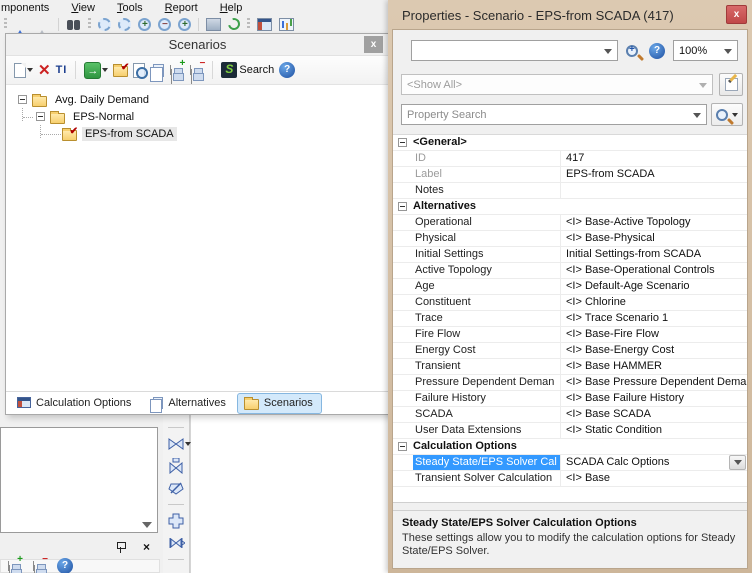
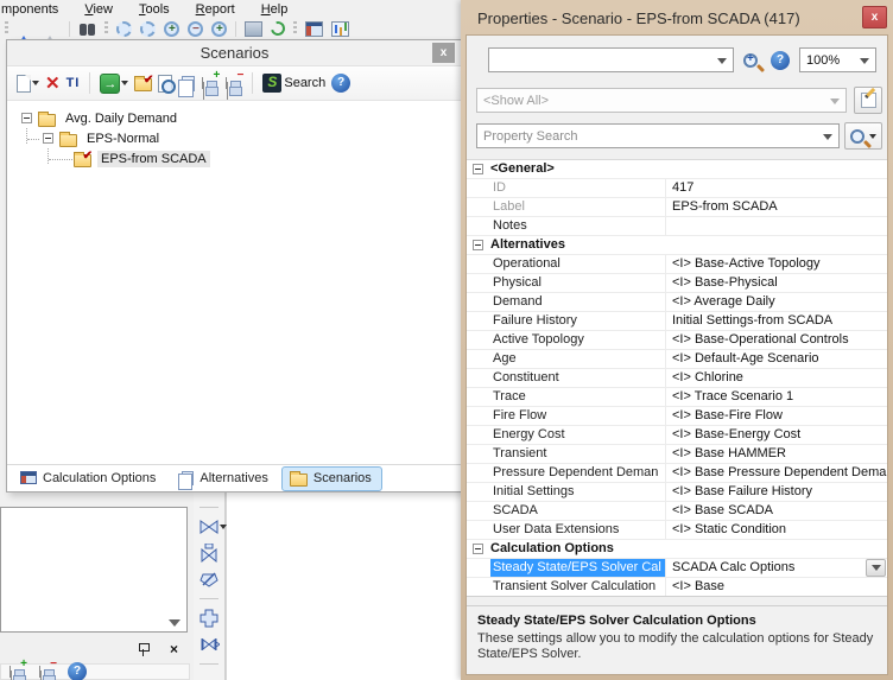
  mponents
  View
  Tools
  Report
  Help
  +
  −
  +
  ×
  +
  −
  ?
  Scenarios
  x
  ✕
  TI
  →
  +
  −
  S
  Search
  ?
  Avg. Daily Demand
  EPS-Normal
  EPS-from SCADA
  Calculation Options
  Alternatives
  Scenarios
  Properties - Scenario - EPS-from SCADA (417)
  x
  +
  ?
  100%
  <Show All>
  Property Search
  <General>
  ID
  417
  Label
  EPS-from SCADA
  Notes
  Alternatives
  Operational
  <I> Base-Active Topology
  Physical
  <I> Base-Physical
+ Demand
+ <I> Average Daily
- Initial Settings
+ Failure History
  Initial Settings-from SCADA
  Active Topology
  <I> Base-Operational Controls
  Age
  <I> Default-Age Scenario
  Constituent
  <I> Chlorine
  Trace
  <I> Trace Scenario 1
  Fire Flow
  <I> Base-Fire Flow
  Energy Cost
  <I> Base-Energy Cost
  Transient
  <I> Base HAMMER
  Pressure Dependent Deman
  <I> Base Pressure Dependent Dema
- Failure History
+ Initial Settings
  <I> Base Failure History
  SCADA
  <I> Base SCADA
  User Data Extensions
  <I> Static Condition
  Calculation Options
  Steady State/EPS Solver Cal
  SCADA Calc Options
  Transient Solver Calculation
  <I> Base
  Steady State/EPS Solver Calculation Options
  These settings allow you to modify the calculation options for Steady State/EPS Solver.
